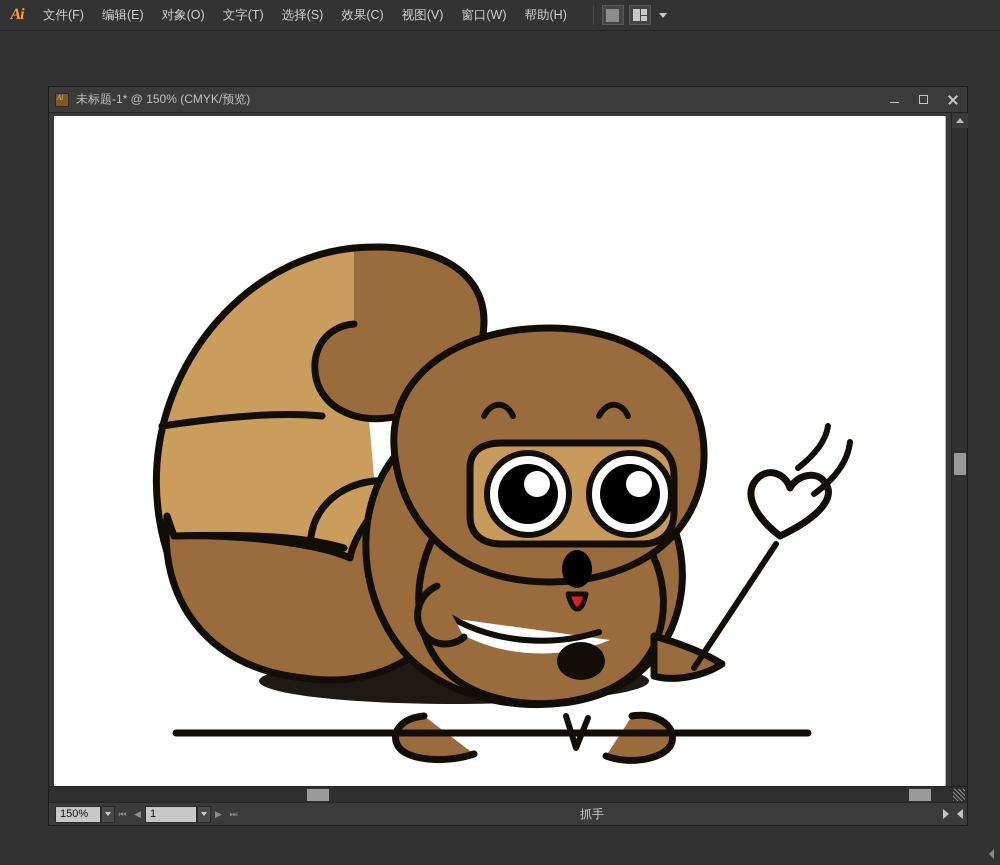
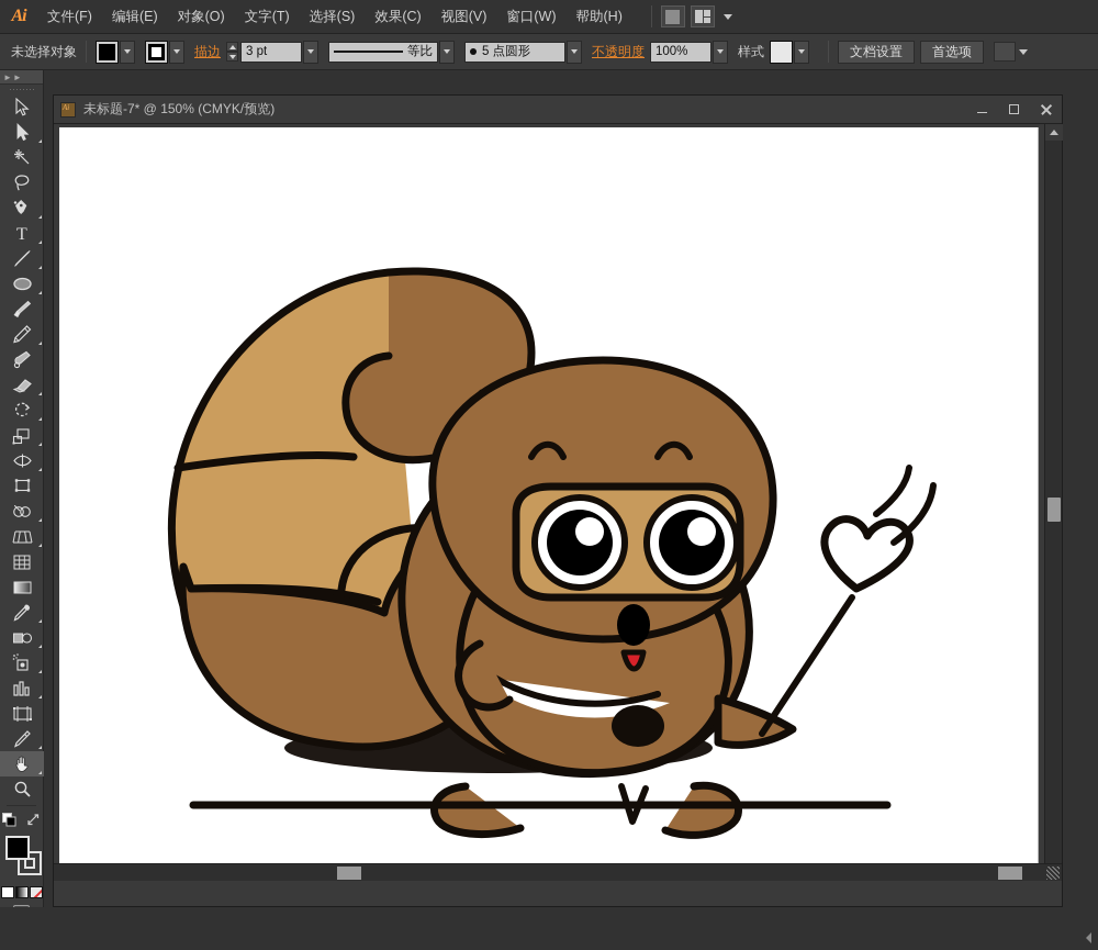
  Ai
  文件(F)
  编辑(E)
  对象(O)
  文字(T)
  选择(S)
  效果(C)
  视图(V)
  窗口(W)
  帮助(H)
+ 未选择对象
+ 描边
+ 3 pt
+ 等比
+ 5 点圆形
+ 不透明度
+ 100%
+ 样式
+ 文档设置
+ 首选项
+ ►►
+ T
- 未标题-1* @ 150% (CMYK/预览)
+ 未标题-7* @ 150% (CMYK/预览)
- 150%
- ⏮
- ◀
- 1
- ▶
- ⏭
- 抓手
